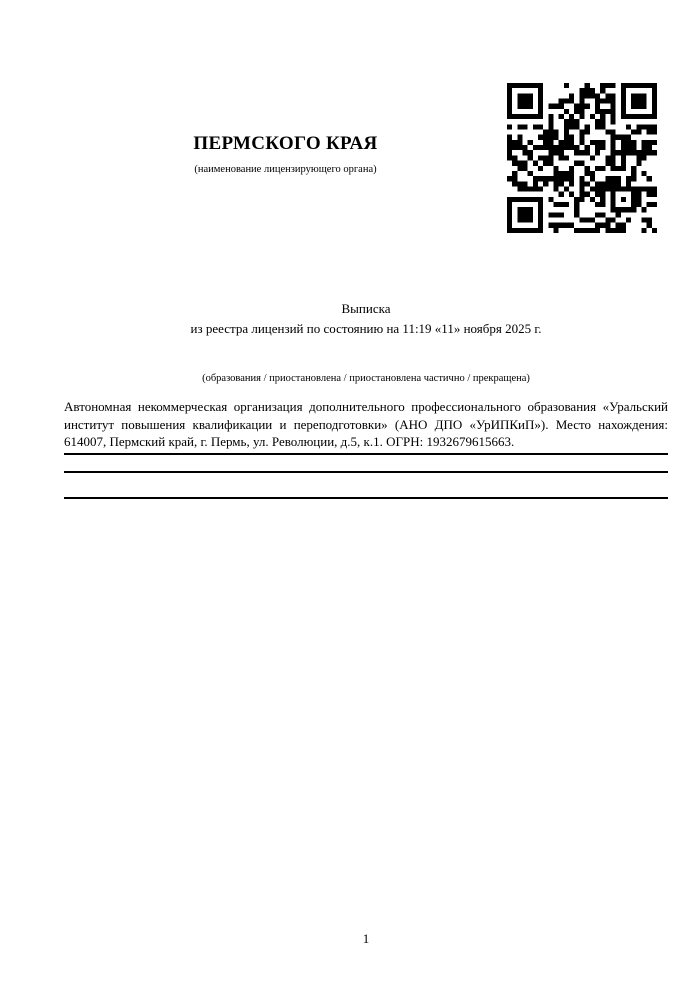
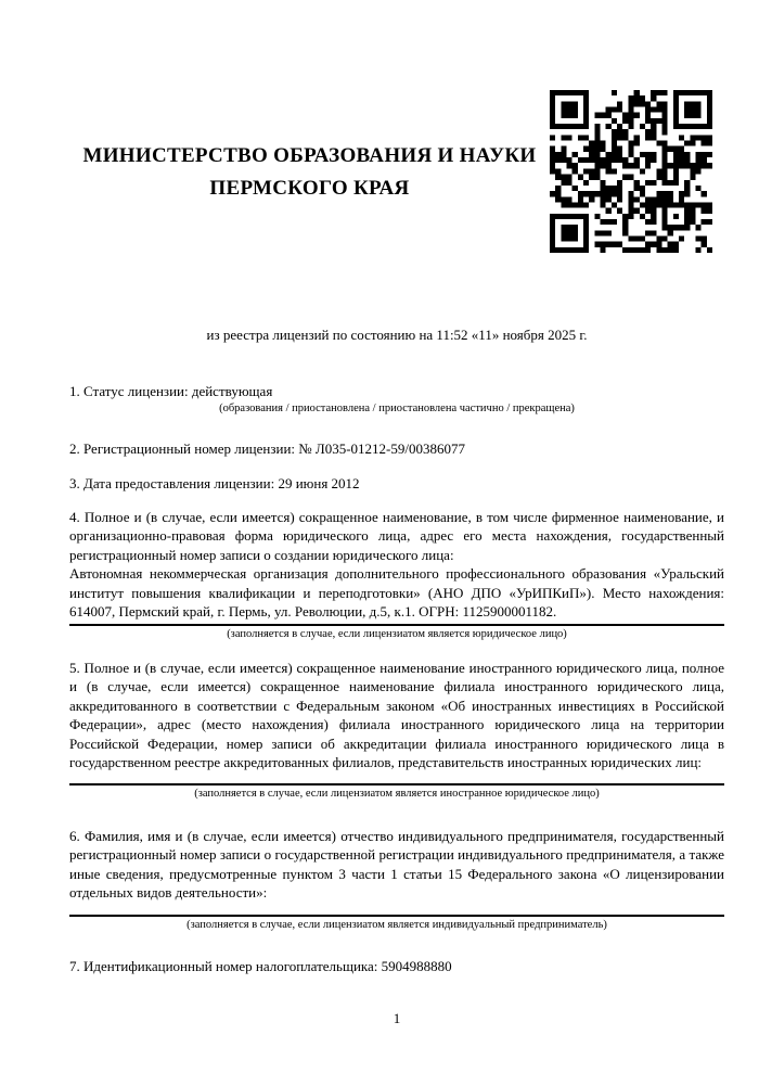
+ МИНИСТЕРСТВО ОБРАЗОВАНИЯ И НАУКИ
  ПЕРМСКОГО КРАЯ
- (наименование лицензирующего органа)
- Выписка
- из реестра лицензий по состоянию на 11:19 «11» ноября 2025 г.
+ из реестра лицензий по состоянию на 11:52 «11» ноября 2025 г.
+ 1. Статус лицензии: действующая
  (образования / приостановлена / приостановлена частично / прекращена)
+ 2. Регистрационный номер лицензии: № Л035-01212-59/00386077
+ 3. Дата предоставления лицензии: 29 июня 2012
+ 4. Полное и (в случае, если имеется) сокращенное наименование, в том числе фирменное наименование, и организационно-правовая форма юридического лица, адрес его места нахождения, государственный регистрационный номер записи о создании юридического лица:
- Автономная некоммерческая организация дополнительного профессионального образования «Уральский институт повышения квалификации и переподготовки» (АНО ДПО «УрИПКиП»). Место нахождения: 614007, Пермский край, г. Пермь, ул. Революции, д.5, к.1. ОГРН: 1932679615663.
+ Автономная некоммерческая организация дополнительного профессионального образования «Уральский институт повышения квалификации и переподготовки» (АНО ДПО «УрИПКиП»). Место нахождения: 614007, Пермский край, г. Пермь, ул. Революции, д.5, к.1. ОГРН: 1125900001182.
+ (заполняется в случае, если лицензиатом является юридическое лицо)
+ 5. Полное и (в случае, если имеется) сокращенное наименование иностранного юридического лица, полное и (в случае, если имеется) сокращенное наименование филиала иностранного юридического лица, аккредитованного в соответствии с Федеральным законом «Об иностранных инвестициях в Российской Федерации», адрес (место нахождения) филиала иностранного юридического лица на территории Российской Федерации, номер записи об аккредитации филиала иностранного юридического лица в государственном реестре аккредитованных филиалов, представительств иностранных юридических лиц:
+ (заполняется в случае, если лицензиатом является иностранное юридическое лицо)
+ 6. Фамилия, имя и (в случае, если имеется) отчество индивидуального предпринимателя, государственный регистрационный номер записи о государственной регистрации индивидуального предпринимателя, а также иные сведения, предусмотренные пунктом 3 части 1 статьи 15 Федерального закона «О лицензировании отдельных видов деятельности»:
+ (заполняется в случае, если лицензиатом является индивидуальный предприниматель)
+ 7. Идентификационный номер налогоплательщика: 5904988880
  1
